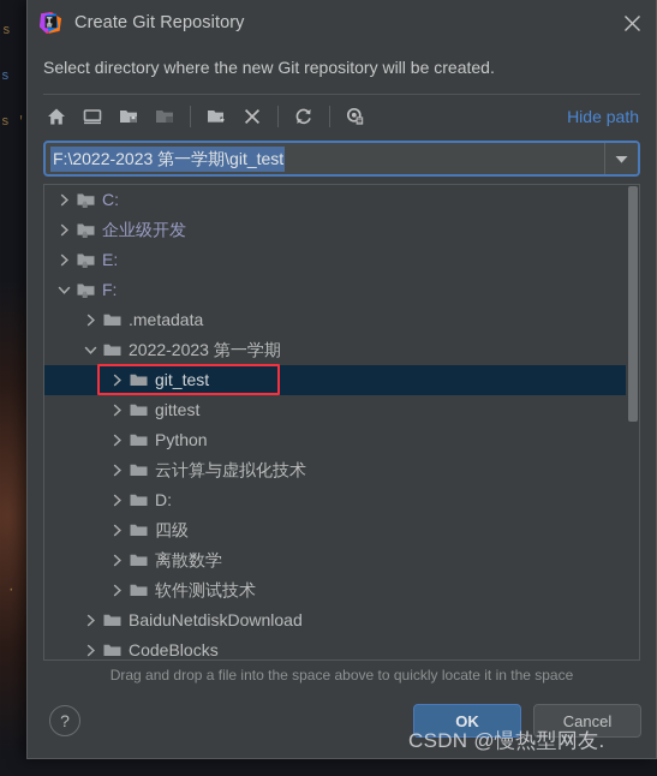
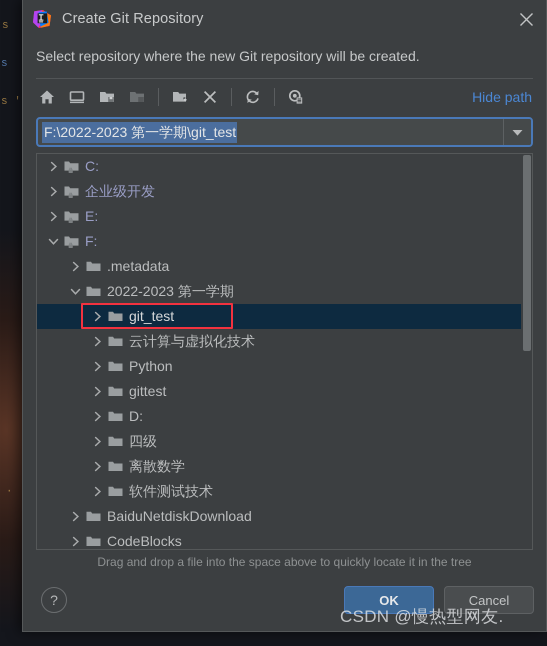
  s
  s
  s '
  ·
  Create Git Repository
- Select directory where the new Git repository will be created.
+ Select repository where the new Git repository will be created.
  Hide path
  F:\2022-2023 第一学期\git_test
  C:
  企业级开发
  E:
  F:
  .metadata
  2022-2023 第一学期
  git_test
- gittest
+ 云计算与虚拟化技术
  Python
- 云计算与虚拟化技术
+ gittest
  D:
  四级
  离散数学
  软件测试技术
  BaiduNetdiskDownload
  CodeBlocks
- Drag and drop a file into the space above to quickly locate it in the space
+ Drag and drop a file into the space above to quickly locate it in the tree
  ?
  OK
  Cancel
  CSDN @慢热型网友.
